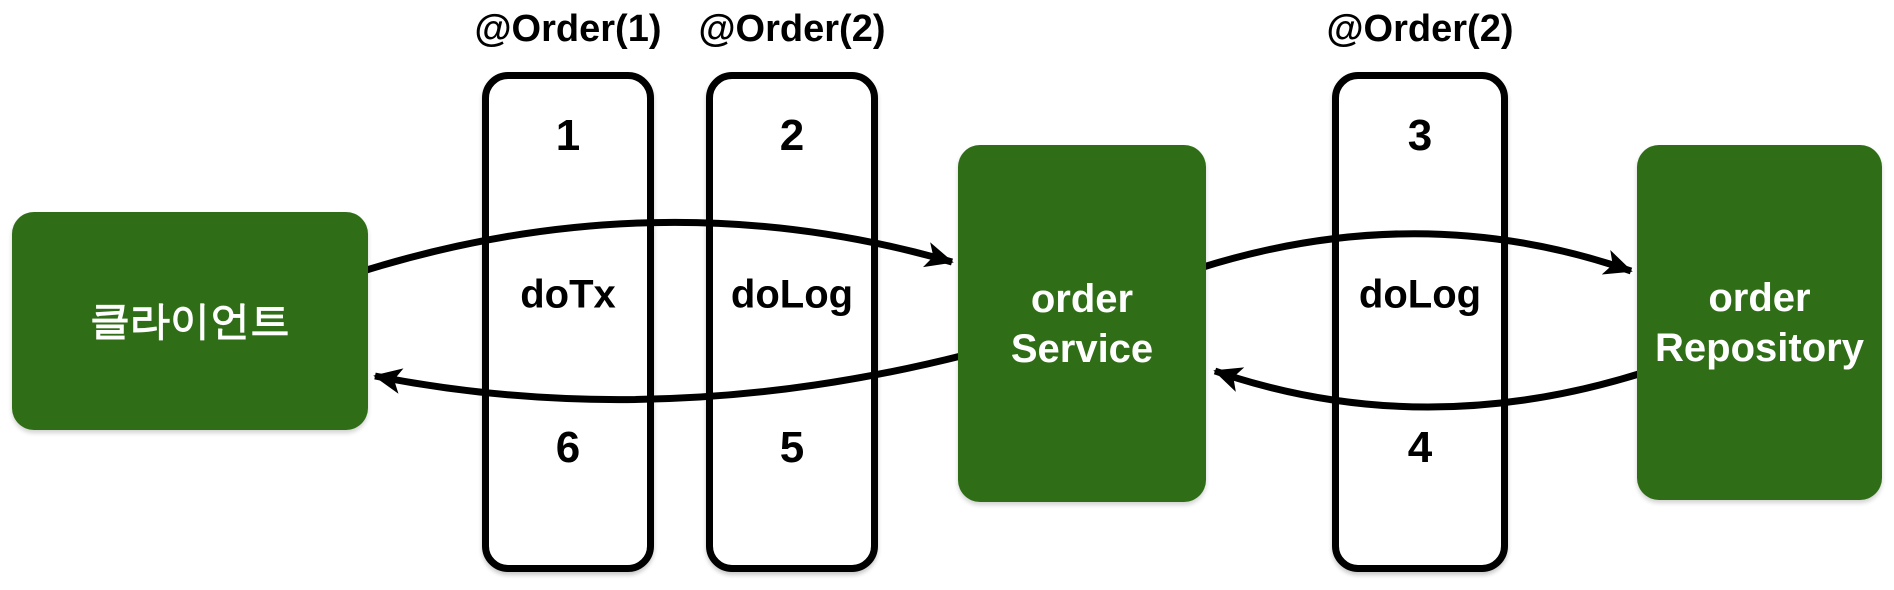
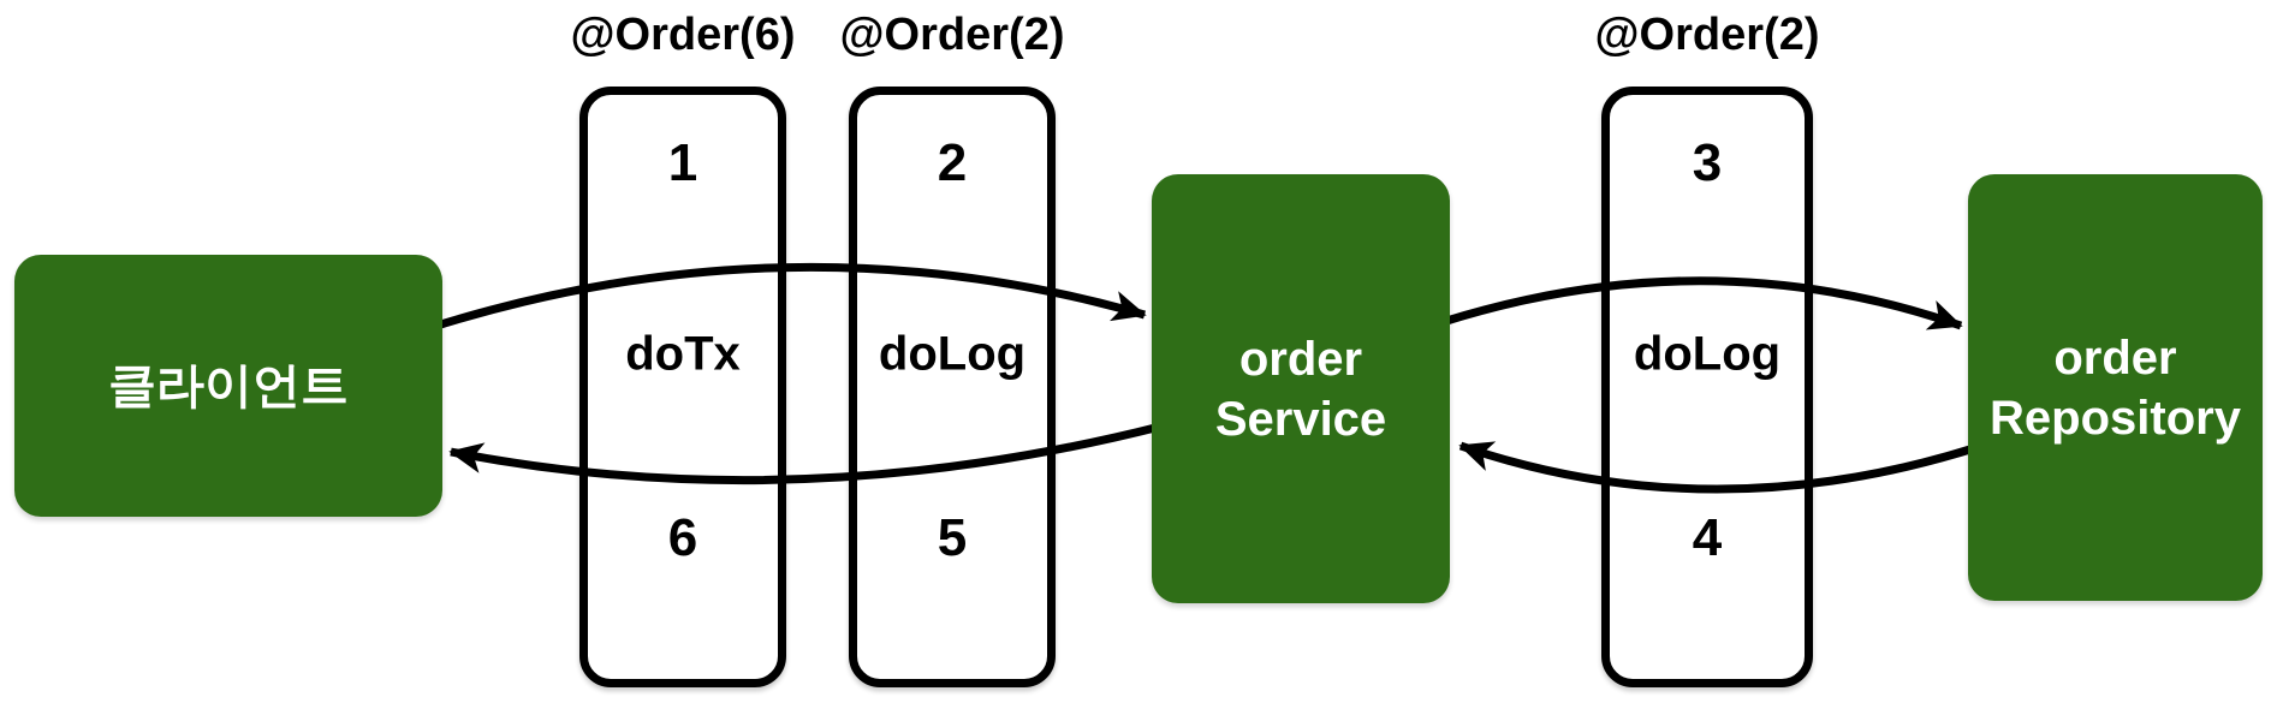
- @Order(1)
+ @Order(6)
  @Order(2)
  @Order(2)
  1
  doTx
  6
  2
  doLog
  5
  3
  doLog
  4
  클라이언트
  order
  Service
  order
  Repository
